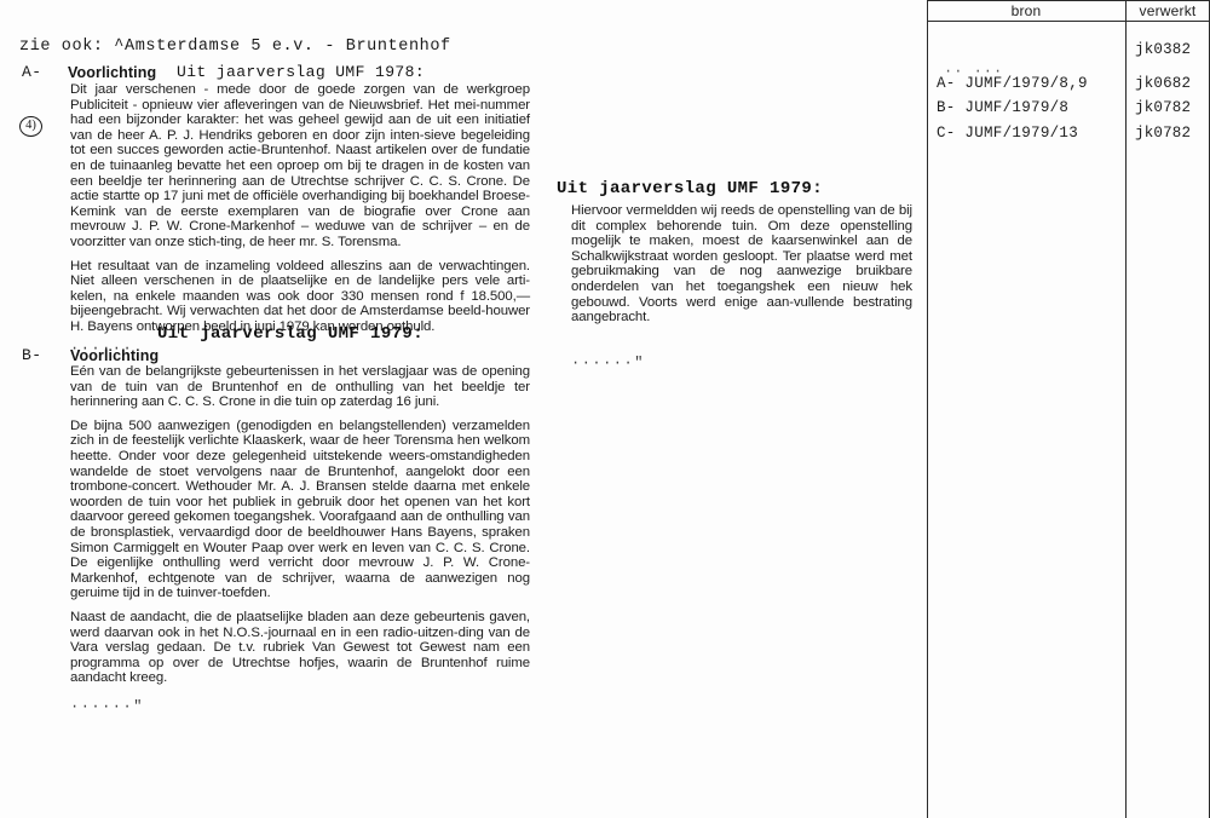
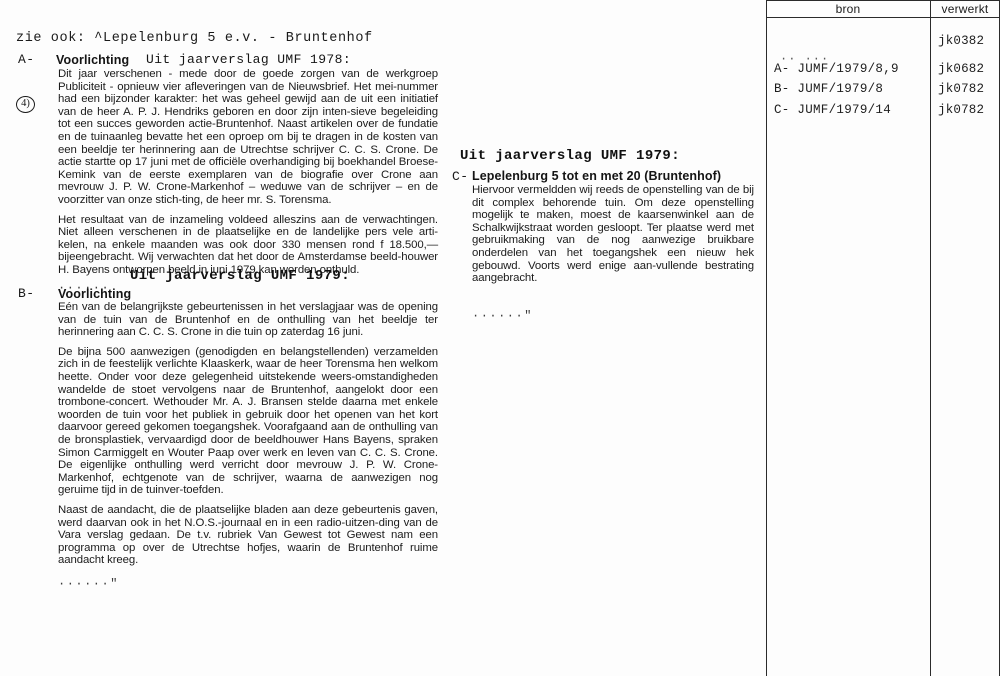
  bron
  verwerkt
  ·· ···
  jk0382
  A- JUMF/1979/8,9
  jk0682
  B- JUMF/1979/8
  jk0782
- C- JUMF/1979/13
+ C- JUMF/1979/14
  jk0782
- zie ook: ^Amsterdamse 5 e.v. - Bruntenhof
+ zie ook: ^Lepelenburg 5 e.v. - Bruntenhof
  4)
  A-
  Voorlichting
  Uit jaarverslag UMF 1978:
  Dit jaar verschenen - mede door de goede zorgen van de werkgroep Publiciteit - opnieuw vier afleveringen van de Nieuwsbrief. Het mei-nummer had een bijzonder karakter: het was geheel gewijd aan de uit een initiatief van de heer A. P. J. Hendriks geboren en door zijn inten-sieve begeleiding tot een succes geworden actie-Bruntenhof. Naast artikelen over de fundatie en de tuinaanleg bevatte het een oproep om bij te dragen in de kosten van een beeldje ter herinnering aan de Utrechtse schrijver C. C. S. Crone. De actie startte op 17 juni met de officiële overhandiging bij boekhandel Broese-Kemink van de eerste exemplaren van de biografie over Crone aan mevrouw J. P. W. Crone-Markenhof – weduwe van de schrijver – en de voorzitter van onze stich-ting, de heer mr. S. Torensma.
  Het resultaat van de inzameling voldeed alleszins aan de verwachtingen. Niet alleen verschenen in de plaatselijke en de landelijke pers vele arti-kelen, na enkele maanden was ook door 330 mensen rond f 18.500,— bijeengebracht. Wij verwachten dat het door de Amsterdamse beeld-houwer H. Bayens ontworpen beeld in juni 1979 kan worden onthuld.
  ······
  Uit jaarverslag UMF 1979:
  B-
  Voorlichting
  Eén van de belangrijkste gebeurtenissen in het verslagjaar was de opening van de tuin van de Bruntenhof en de onthulling van het beeldje ter herinnering aan C. C. S. Crone in die tuin op zaterdag 16 juni.
  De bijna 500 aanwezigen (genodigden en belangstellenden) verzamelden zich in de feestelijk verlichte Klaaskerk, waar de heer Torensma hen welkom heette. Onder voor deze gelegenheid uitstekende weers-omstandigheden wandelde de stoet vervolgens naar de Bruntenhof, aangelokt door een trombone-concert. Wethouder Mr. A. J. Bransen stelde daarna met enkele woorden de tuin voor het publiek in gebruik door het openen van het kort daarvoor gereed gekomen toegangshek. Voorafgaand aan de onthulling van de bronsplastiek, vervaardigd door de beeldhouwer Hans Bayens, spraken Simon Carmiggelt en Wouter Paap over werk en leven van C. C. S. Crone. De eigenlijke onthulling werd verricht door mevrouw J. P. W. Crone-Markenhof, echtgenote van de schrijver, waarna de aanwezigen nog geruime tijd in de tuinver-toefden.
  Naast de aandacht, die de plaatselijke bladen aan deze gebeurtenis gaven, werd daarvan ook in het N.O.S.-journaal en in een radio-uitzen-ding van de Vara verslag gedaan. De t.v. rubriek Van Gewest tot Gewest nam een programma op over de Utrechtse hofjes, waarin de Bruntenhof ruime aandacht kreeg.
  ······"
  Uit jaarverslag UMF 1979:
+ C-
+ Lepelenburg 5 tot en met 20 (Bruntenhof)
  Hiervoor vermeldden wij reeds de openstelling van de bij dit complex behorende tuin. Om deze openstelling mogelijk te maken, moest de kaarsenwinkel aan de Schalkwijkstraat worden gesloopt. Ter plaatse werd met gebruikmaking van de nog aanwezige bruikbare onderdelen van het toegangshek een nieuw hek gebouwd. Voorts werd enige aan-vullende bestrating aangebracht.
  ······"
